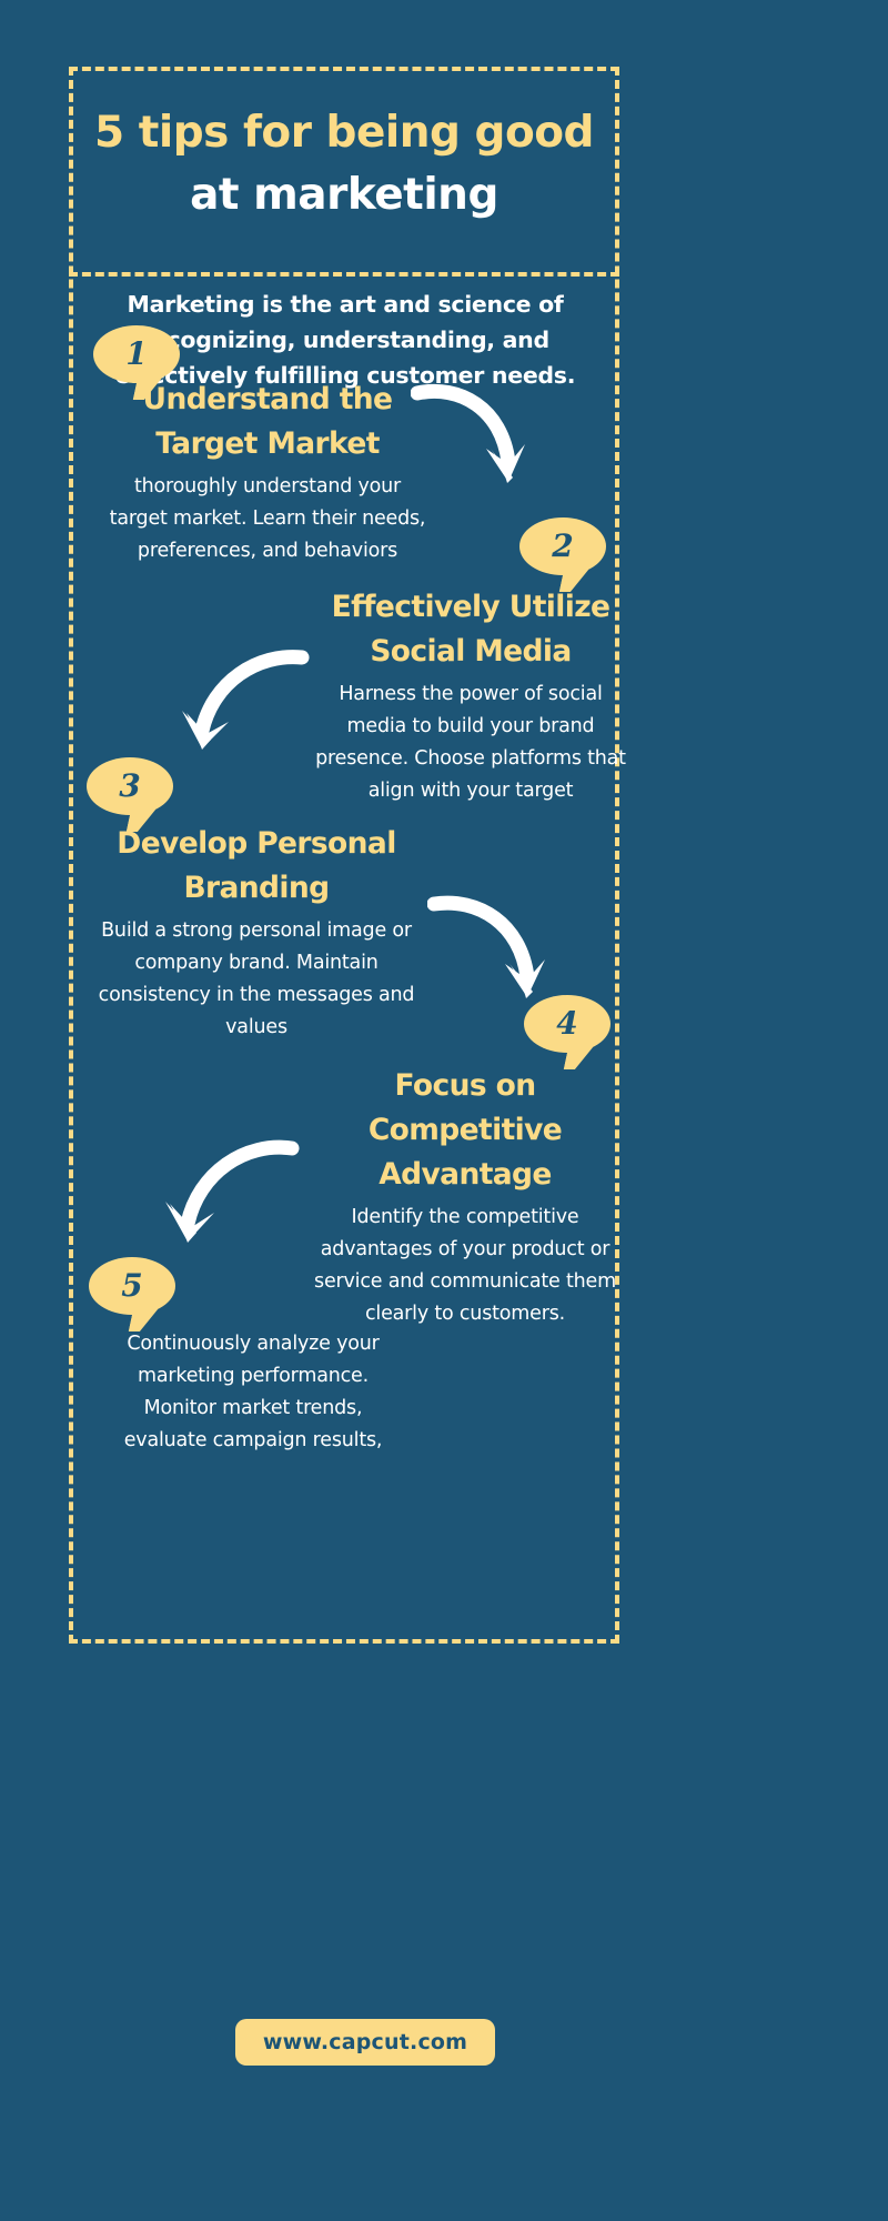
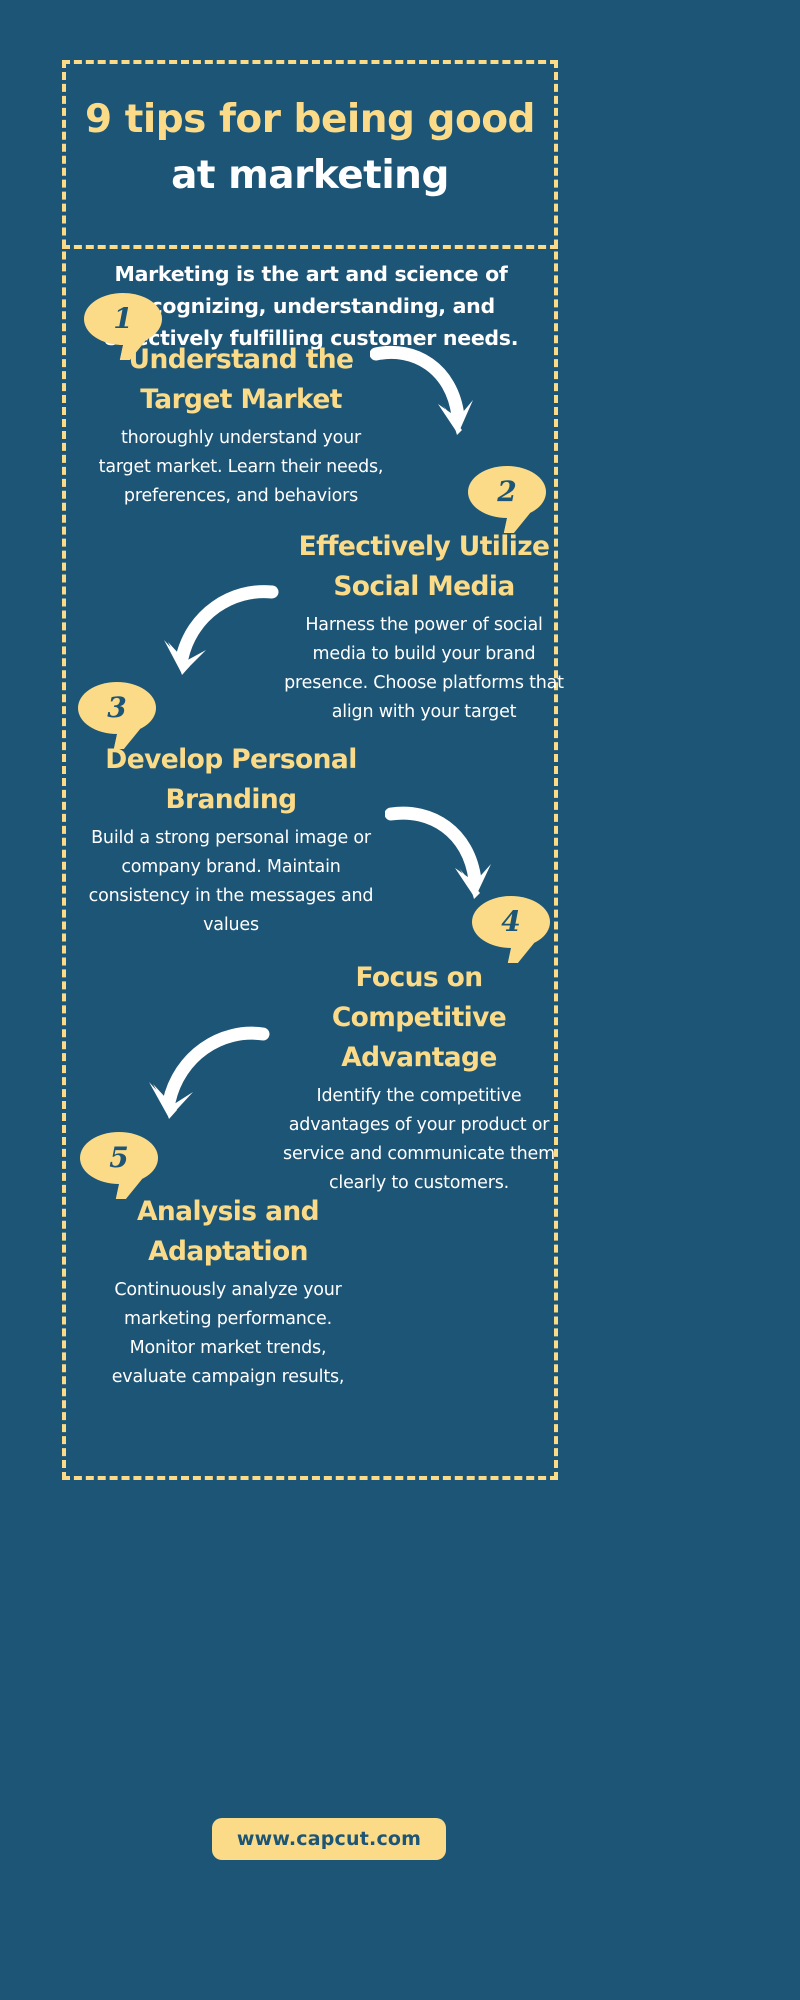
- 5 tips for being good
+ 9 tips for being good
  at marketing
  Marketing is the art and science of ognizing, understanding, and ctively fulfilling customer needs.
  1
  Understand the Target Market
  thoroughly understand your target market. Learn their needs, preferences, and behaviors
  2
  Effectively Utilize Social Media
  Harness the power of social media to build your brand presence. Choose platforms that align with your target
  3
  Develop Personal Branding
  Build a strong personal image or company brand. Maintain consistency in the messages and values
  4
  Focus on Competitive Advantage
  Identify the competitive advantages of your product or service and communicate them clearly to customers.
  5
+ Analysis and Adaptation
  Continuously analyze your marketing performance. Monitor market trends, evaluate campaign results,
  www.capcut.com
